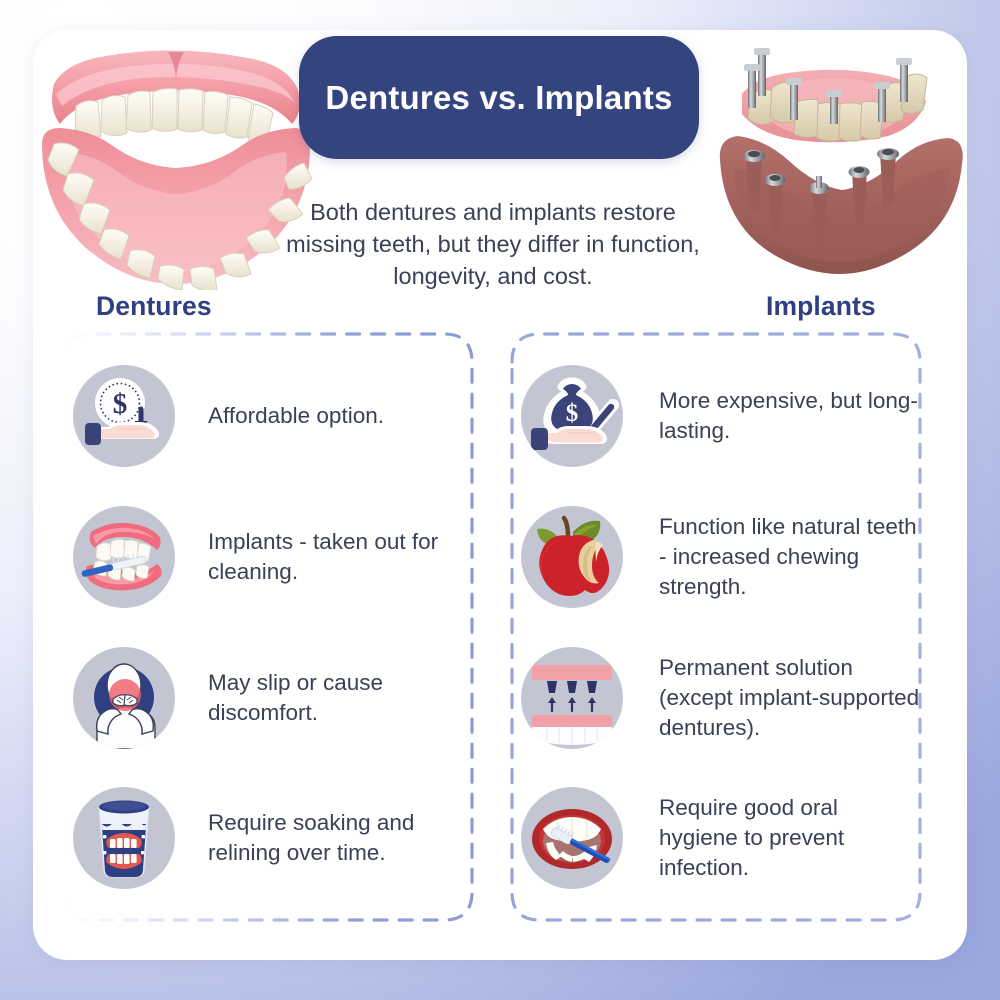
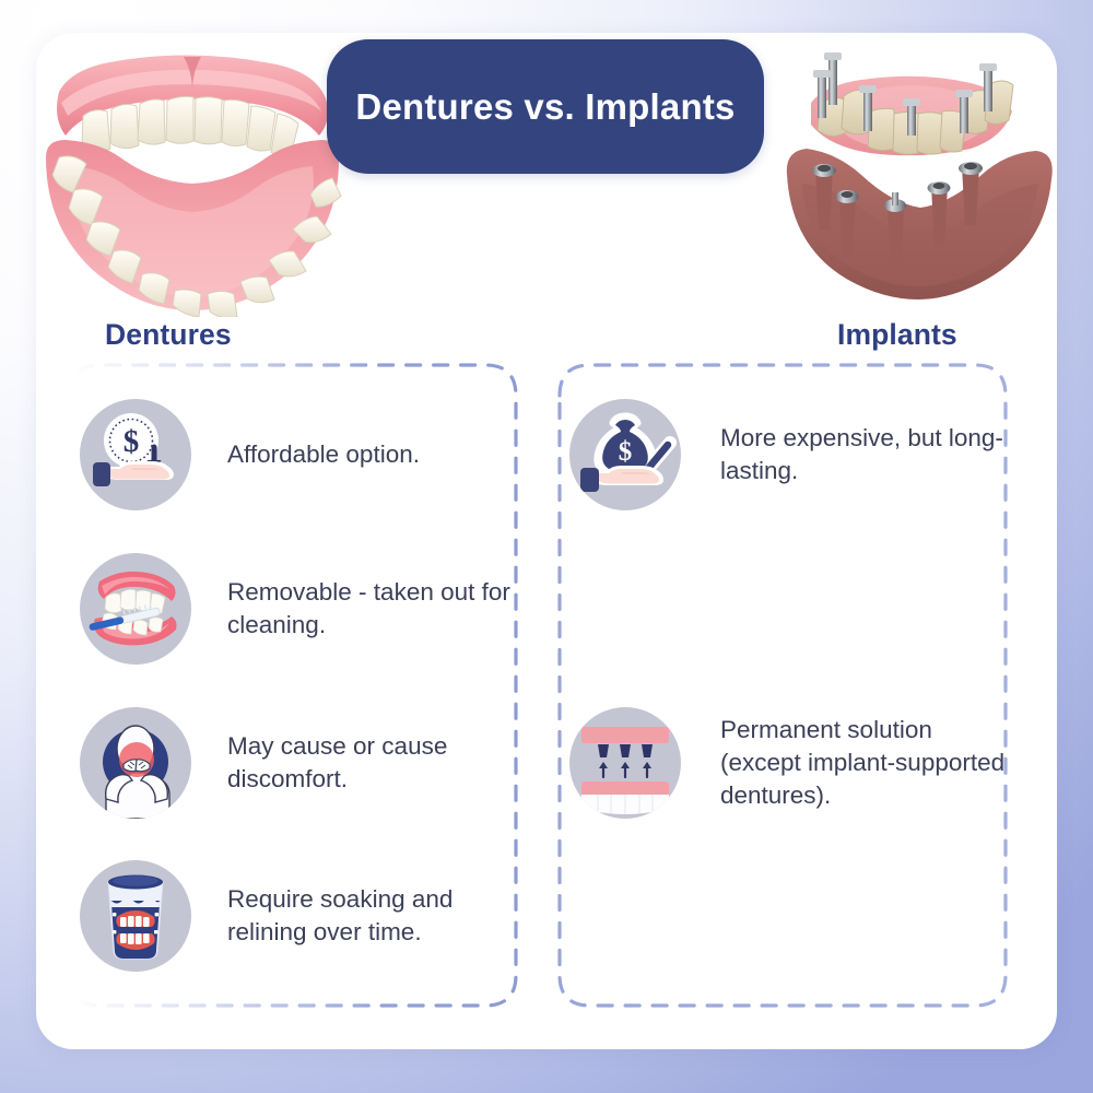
  Dentures vs. Implants
- Both dentures and implants restore missing teeth, but they differ in function, longevity, and cost.
  Dentures
  Implants
  $
  Affordable option.
- Implants - taken out for cleaning.
+ Removable - taken out for cleaning.
- May slip or cause discomfort.
+ May cause or cause discomfort.
  Require soaking and relining over time.
  $
  More expensive, but long-lasting.
- Function like natural teeth - increased chewing strength.
  Permanent solution (except implant-supported dentures).
- Require good oral hygiene to prevent infection.
